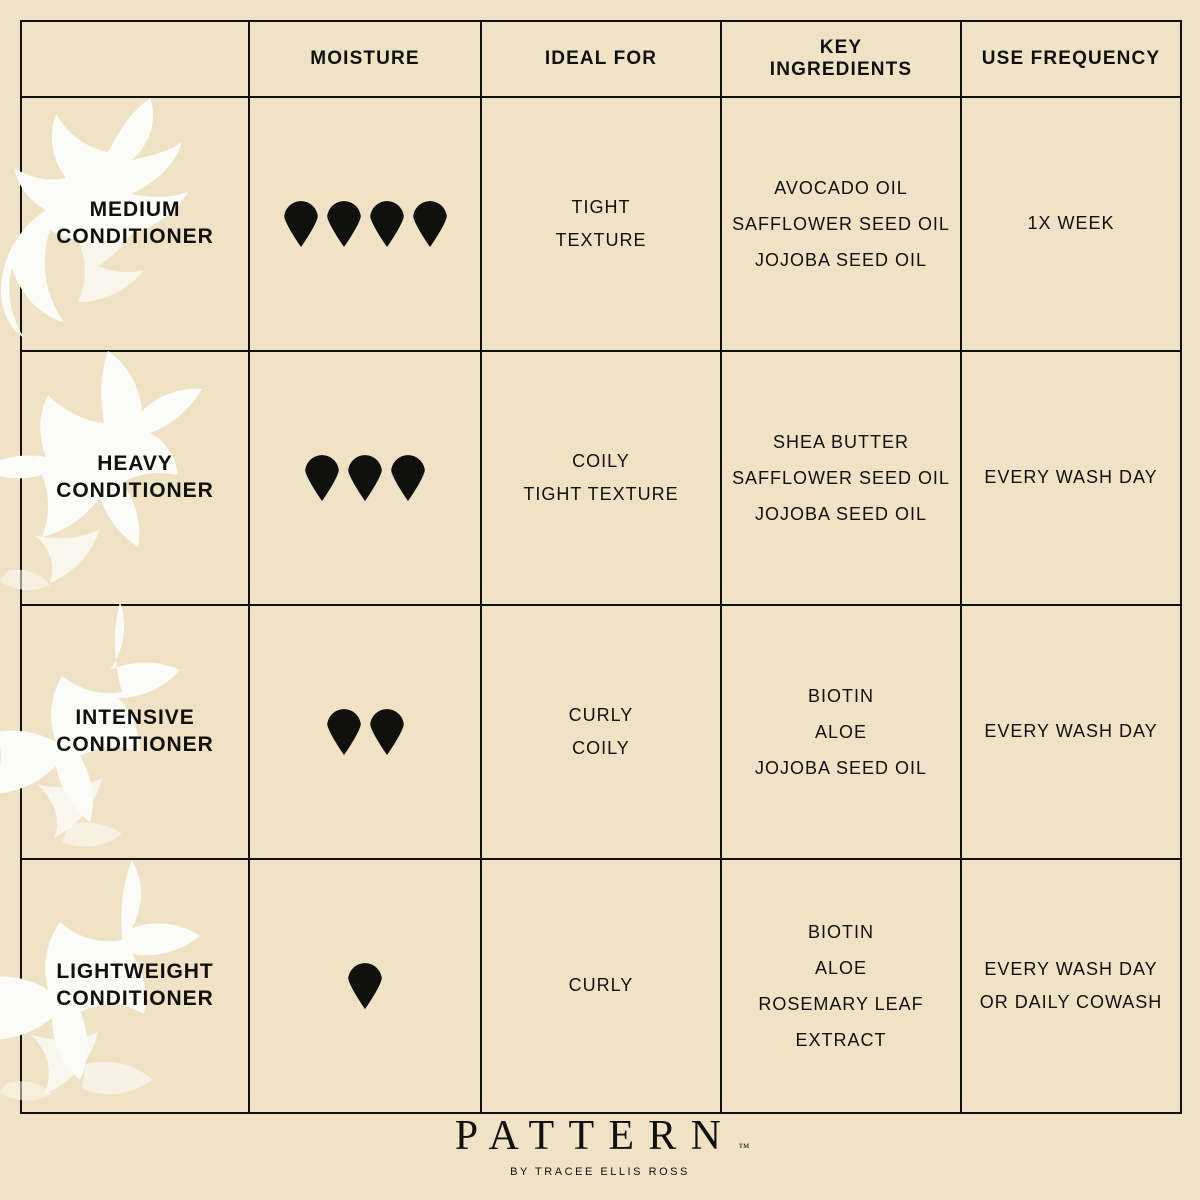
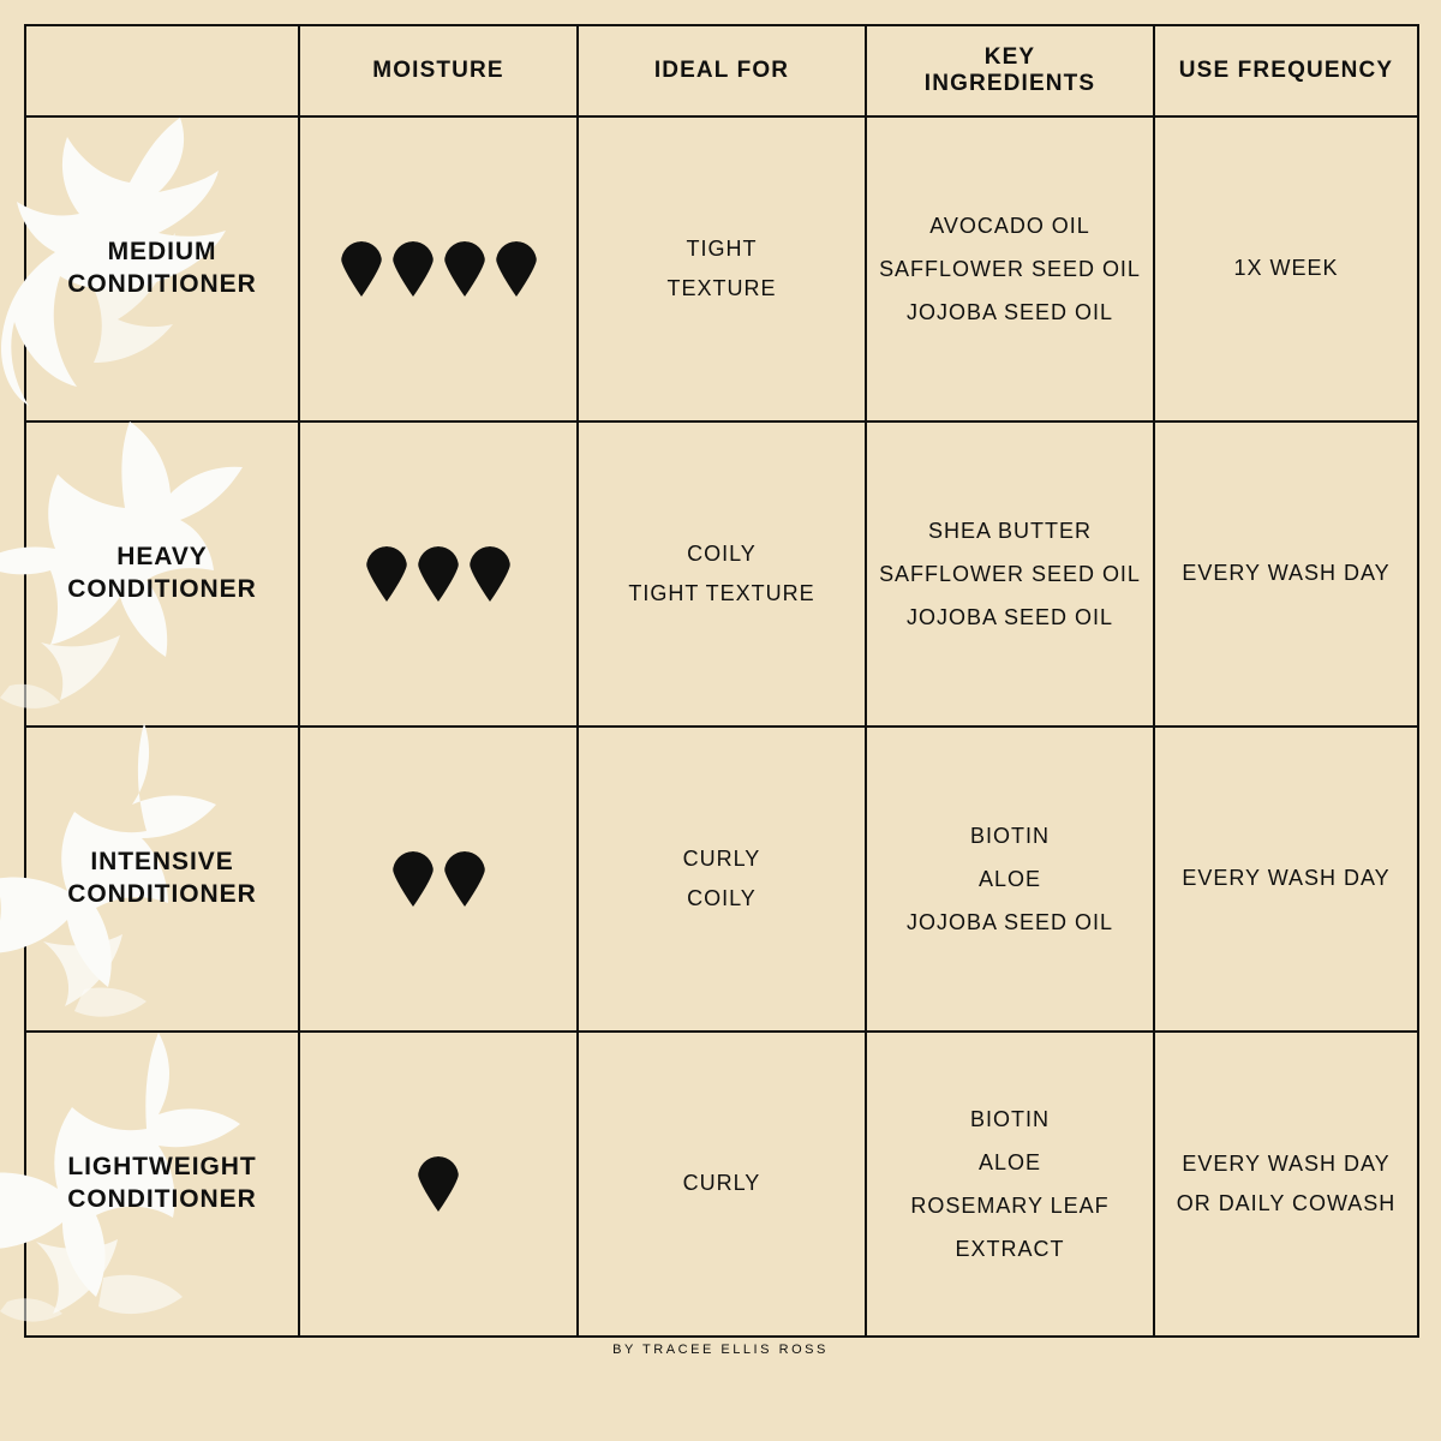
  	MOISTURE	IDEAL FOR	KEY INGREDIENTS	USE FREQUENCY
  MEDIUM CONDITIONER		TIGHT TEXTURE	AVOCADO OIL SAFFLOWER SEED OIL JOJOBA SEED OIL	1X WEEK
  HEAVY CONDITIONER		COILY TIGHT TEXTURE	SHEA BUTTER SAFFLOWER SEED OIL JOJOBA SEED OIL	EVERY WASH DAY
  INTENSIVE CONDITIONER		CURLY COILY	BIOTIN ALOE JOJOBA SEED OIL	EVERY WASH DAY
  LIGHTWEIGHT CONDITIONER		CURLY	BIOTIN ALOE ROSEMARY LEAF EXTRACT	EVERY WASH DAY OR DAILY COWASH
- PATTERN
- ™
  BY TRACEE ELLIS ROSS
